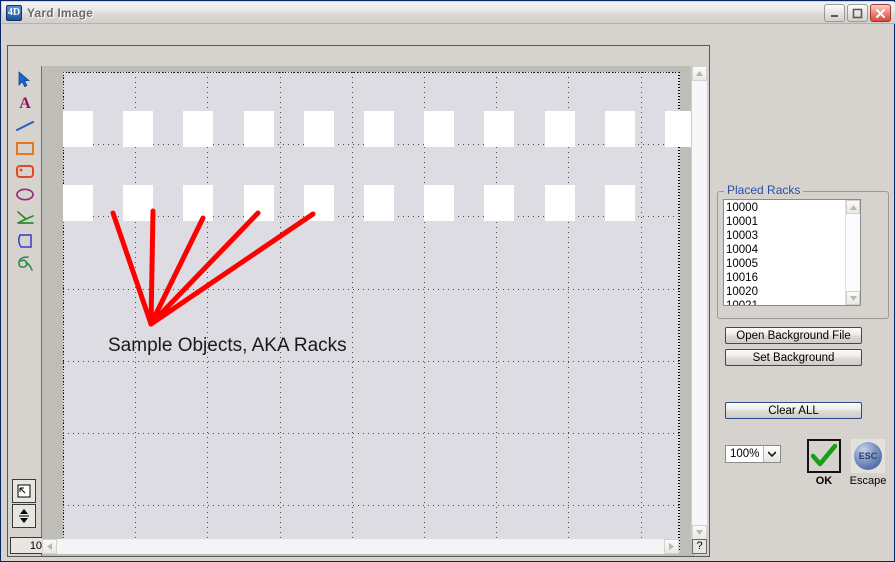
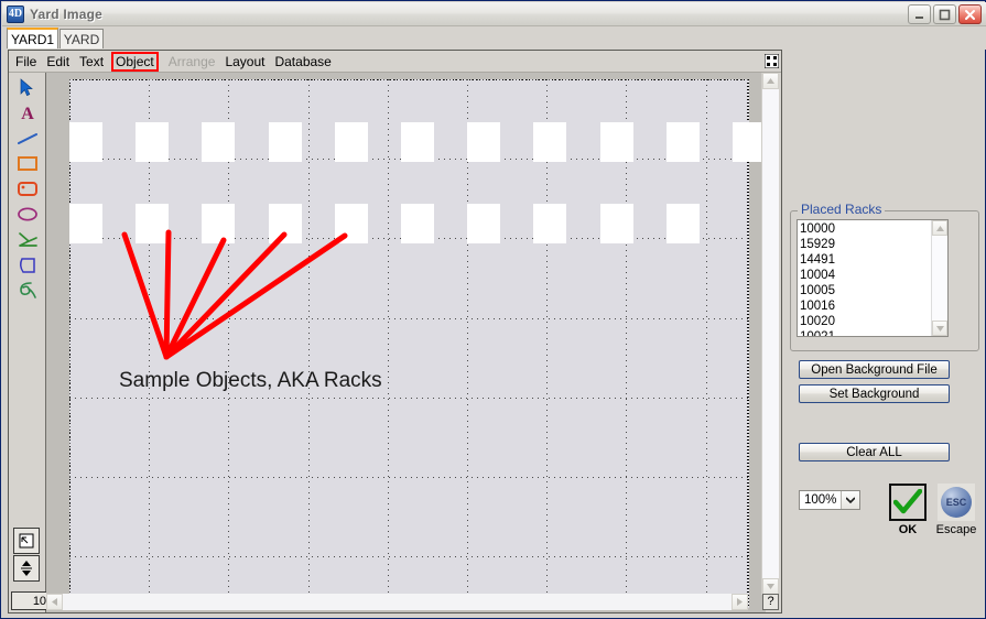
  4D
  Yard Image
+ YARD1
+ YARD
+ File
+ Edit
+ Text
+ Object
+ Arrange
+ Layout
+ Database
  A
  Sample Objects, AKA Racks
  ?
  Placed Racks
  10000
- 10001
+ 15929
- 10003
+ 14491
  10004
  10005
  10016
  10020
  Open Background File
  Set Background
  Clear ALL
  100%
  OK
  ESC
  Escape
